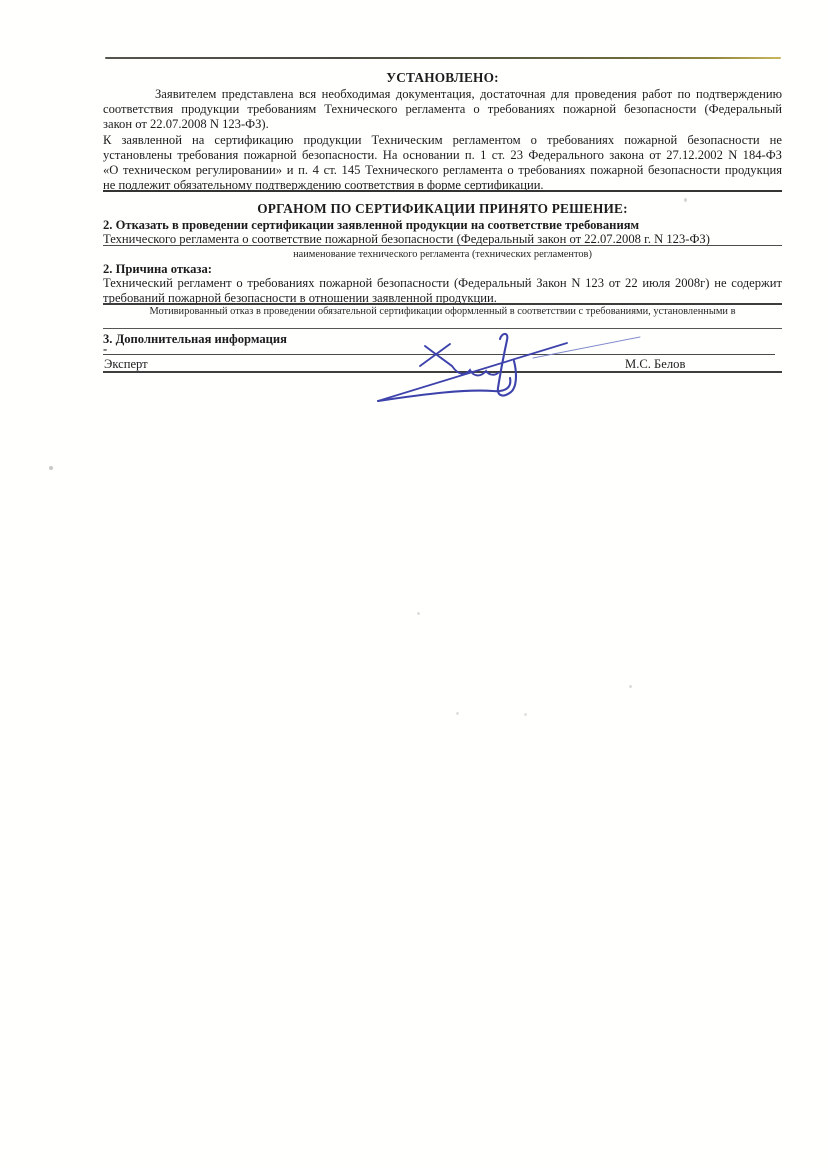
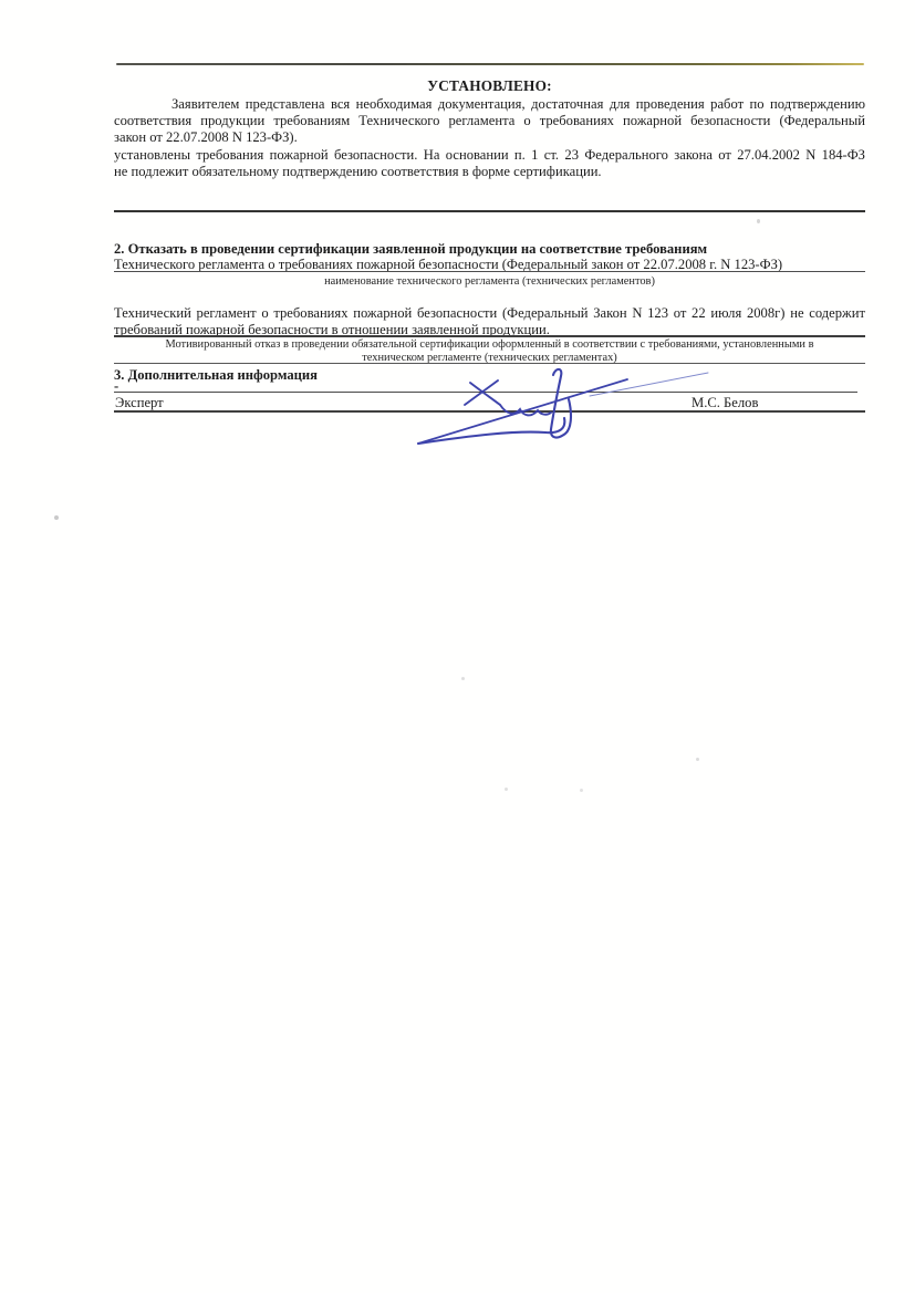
  УСТАНОВЛЕНО:
  Заявителем представлена вся необходимая документация, достаточная для проведения работ по подтверждению
  соответствия продукции требованиям Технического регламента о требованиях пожарной безопасности (Федеральный
  закон от 22.07.2008 N 123-ФЗ).
- К заявленной на сертификацию продукции Техническим регламентом о требованиях пожарной безопасности не
- установлены требования пожарной безопасности. На основании п. 1 ст. 23 Федерального закона от 27.12.2002 N 184-ФЗ
+ установлены требования пожарной безопасности. На основании п. 1 ст. 23 Федерального закона от 27.04.2002 N 184-ФЗ
- «О техническом регулировании» и п. 4 ст. 145 Технического регламента о требованиях пожарной безопасности продукция
  не подлежит обязательному подтверждению соответствия в форме сертификации.
- ОРГАНОМ ПО СЕРТИФИКАЦИИ ПРИНЯТО РЕШЕНИЕ:
  2. Отказать в проведении сертификации заявленной продукции на соответствие требованиям
- Технического регламента о соответствие пожарной безопасности (Федеральный закон от 22.07.2008 г. N 123-ФЗ)
+ Технического регламента о требованиях пожарной безопасности (Федеральный закон от 22.07.2008 г. N 123-ФЗ)
  наименование технического регламента (технических регламентов)
- 2. Причина отказа:
  Технический регламент о требованиях пожарной безопасности (Федеральный Закон N 123 от 22 июля 2008г) не содержит
  требований пожарной безопасности в отношении заявленной продукции.
  Мотивированный отказ в проведении обязательной сертификации оформленный в соответствии с требованиями, установленными в
+ техническом регламенте (технических регламентах)
  3. Дополнительная информация
  -
  Эксперт
  М.С. Белов
